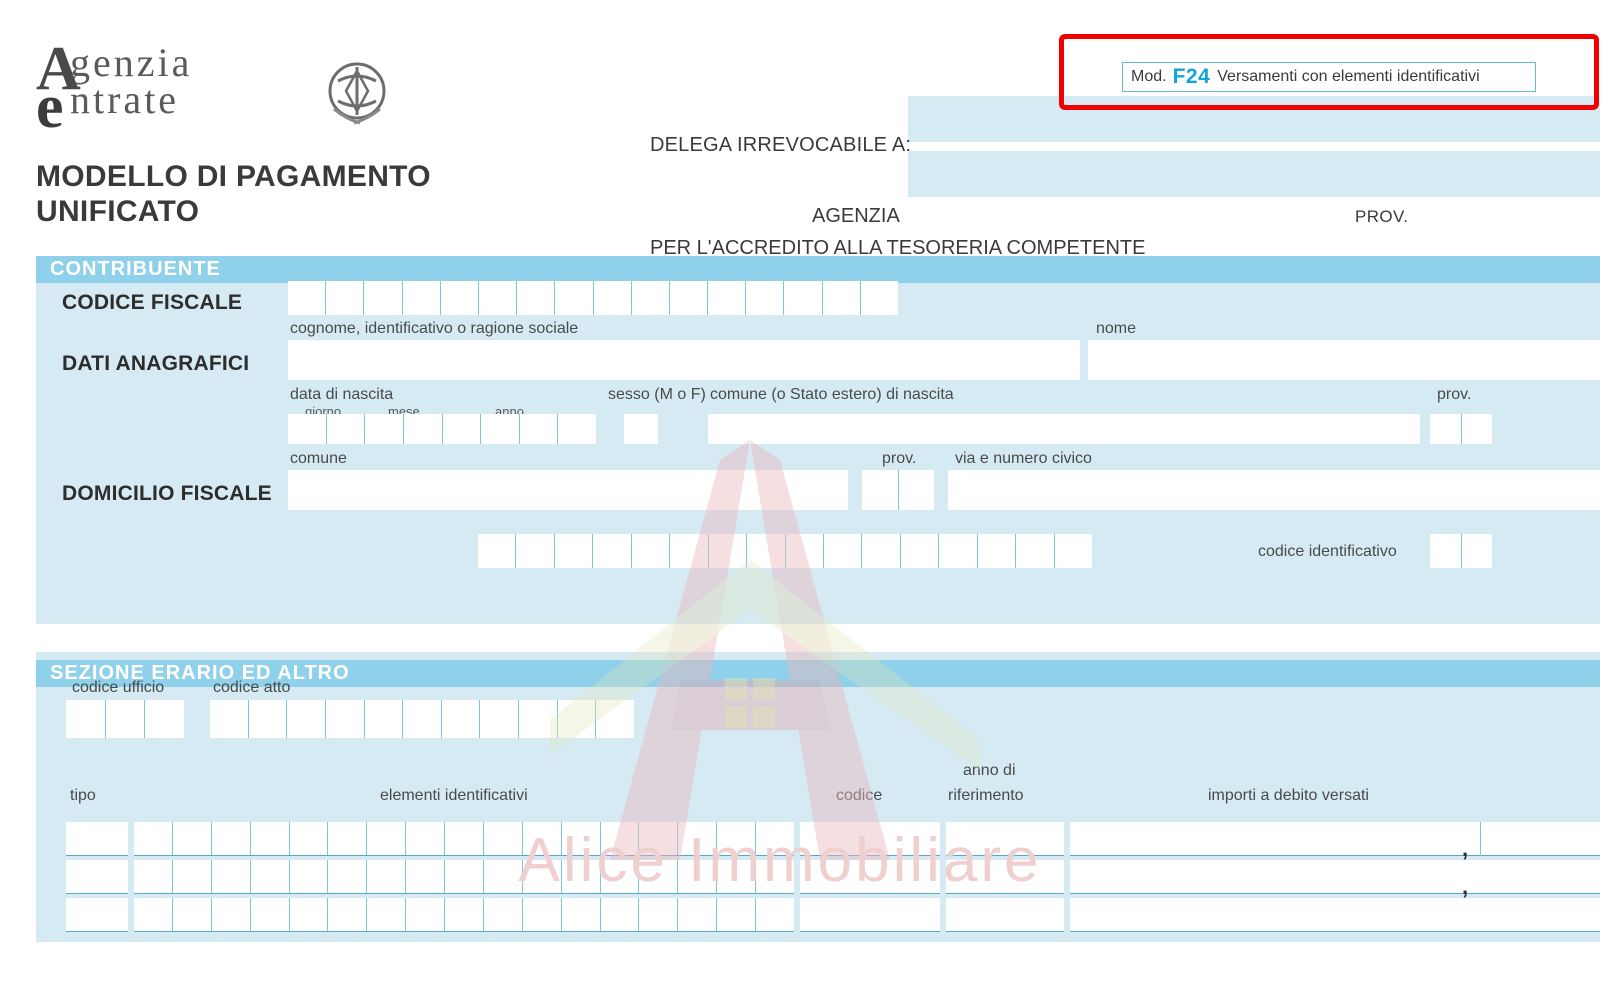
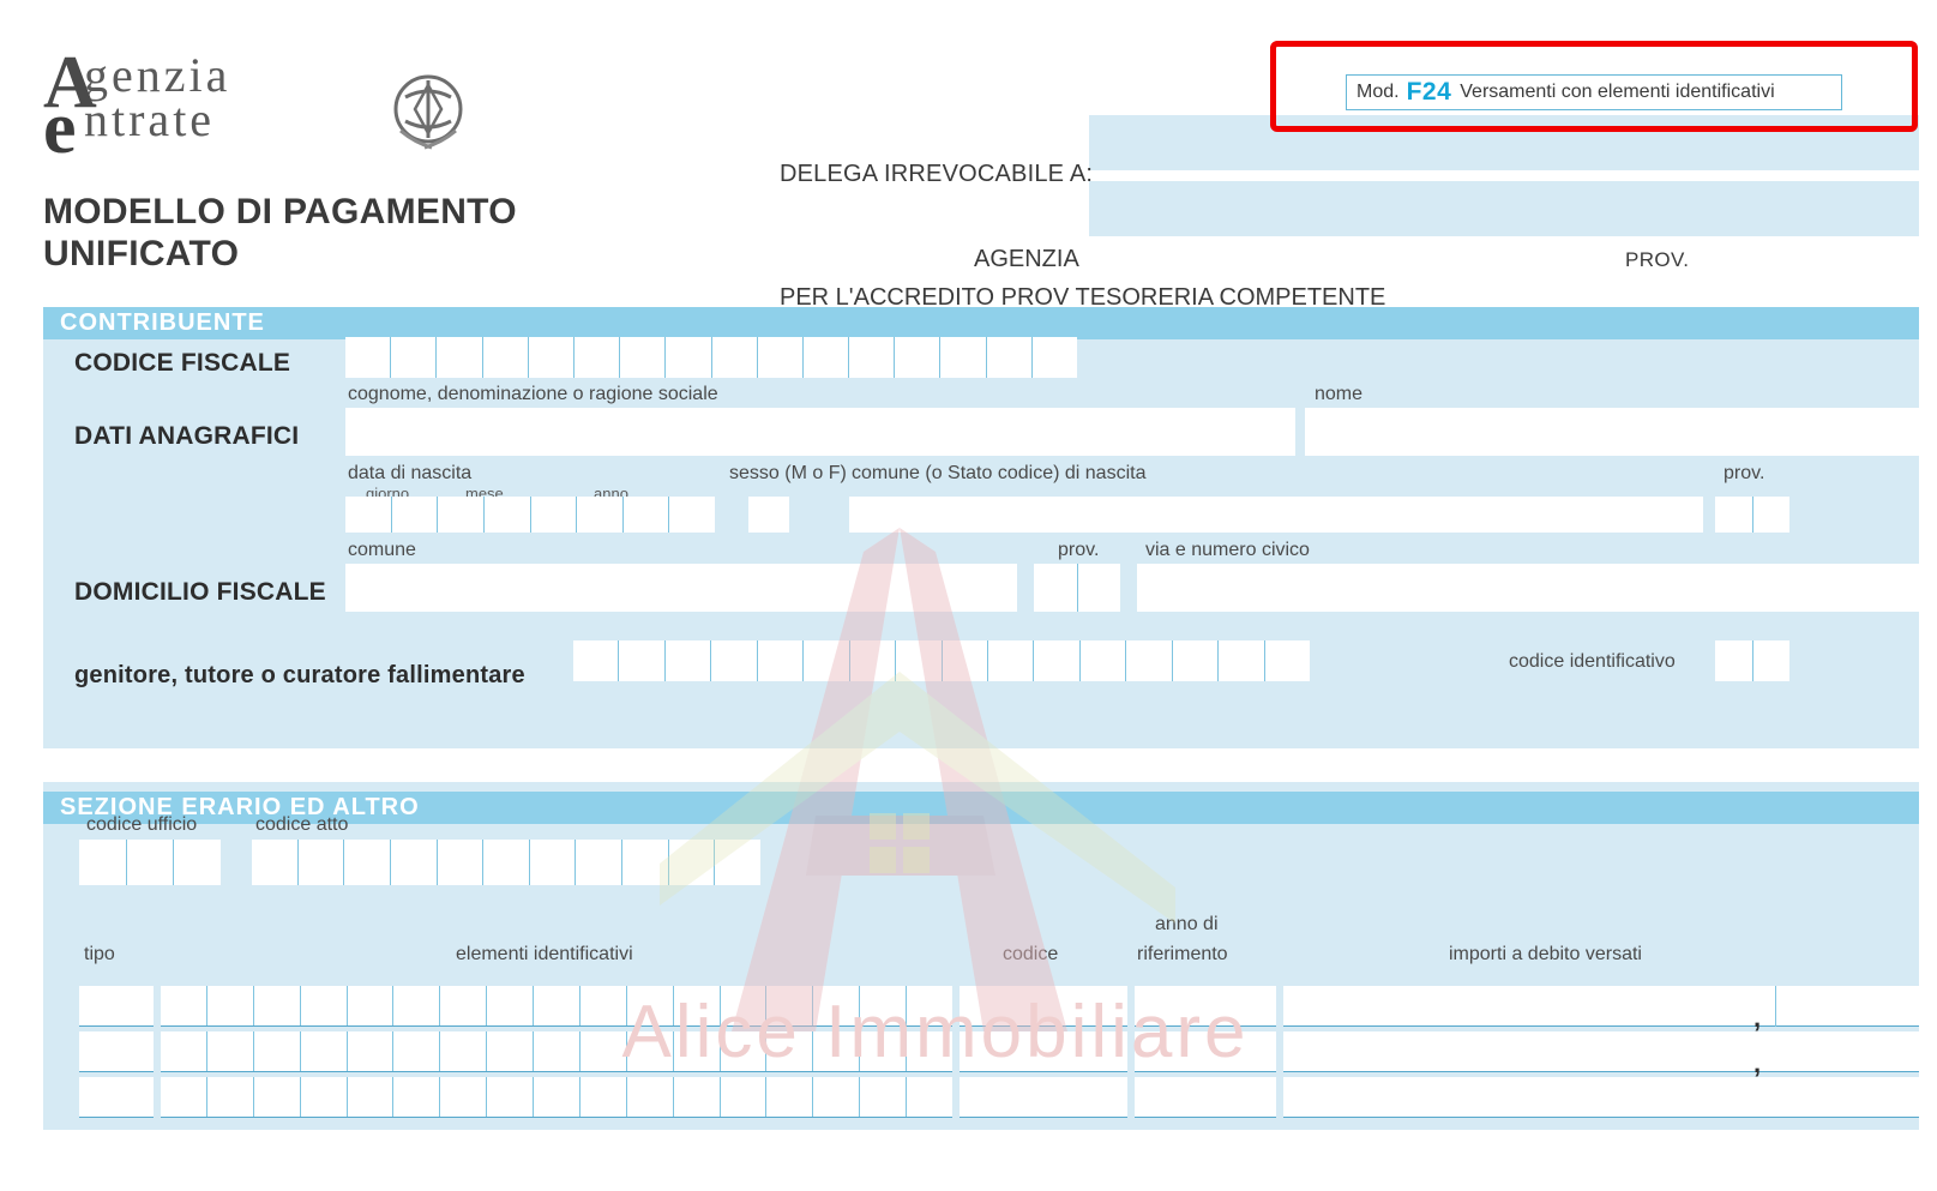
  Alice Immobiliare
  A
  genzia
  e
  ntrate
  MODELLO DI PAGAMENTO
  UNIFICATO
  Mod.
  F24
  Versamenti con elementi identificativi
  DELEGA IRREVOCABILE A:
  AGENZIA
  PROV.
- PER L'ACCREDITO ALLA TESORERIA COMPETENTE
+ PER L'ACCREDITO PROV TESORERIA COMPETENTE
  CONTRIBUENTE
  CODICE FISCALE
- cognome, identificativo o ragione sociale
+ cognome, denominazione o ragione sociale
  nome
  DATI ANAGRAFICI
  data di nascita
  sesso (M o F)
- comune (o Stato estero) di nascita
+ comune (o Stato codice) di nascita
  prov.
  giorno
  mese
  anno
  comune
  prov.
  via e numero civico
  DOMICILIO FISCALE
+ genitore, tutore o curatore fallimentare
  codice identificativo
  SEZIONE ERARIO ED ALTRO
  codice ufficio
  codice atto
  tipo
  elementi identificativi
  codice
  anno di
  riferimento
  importi a debito versati
  ,
  ,
